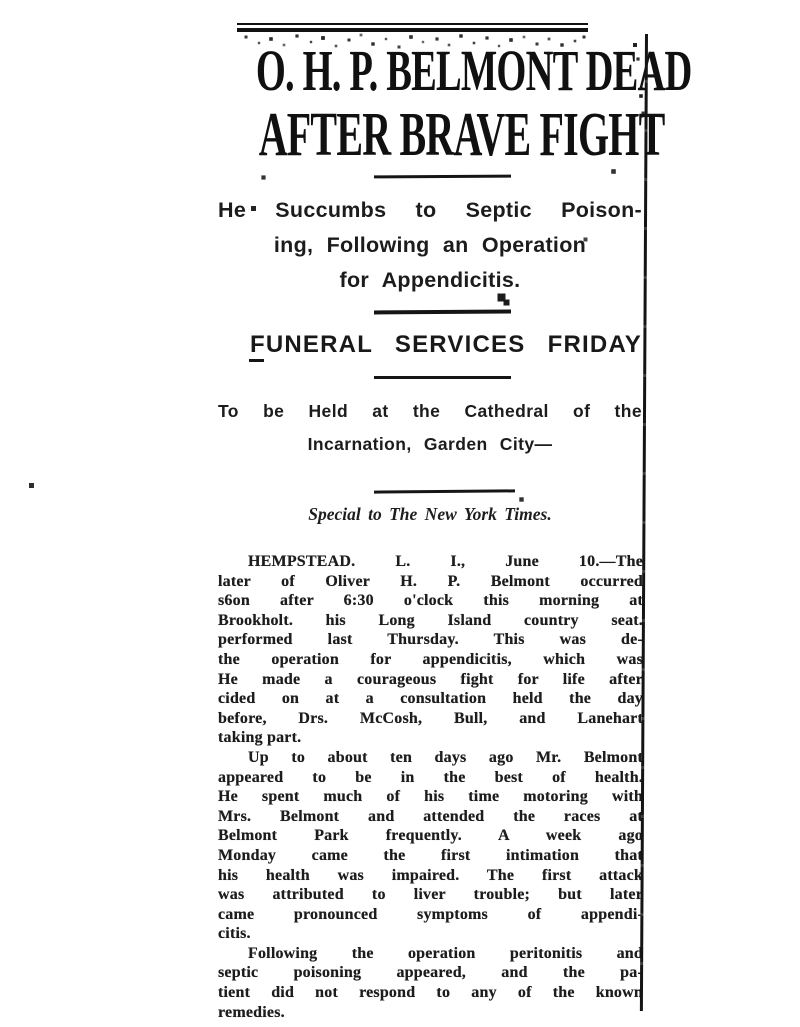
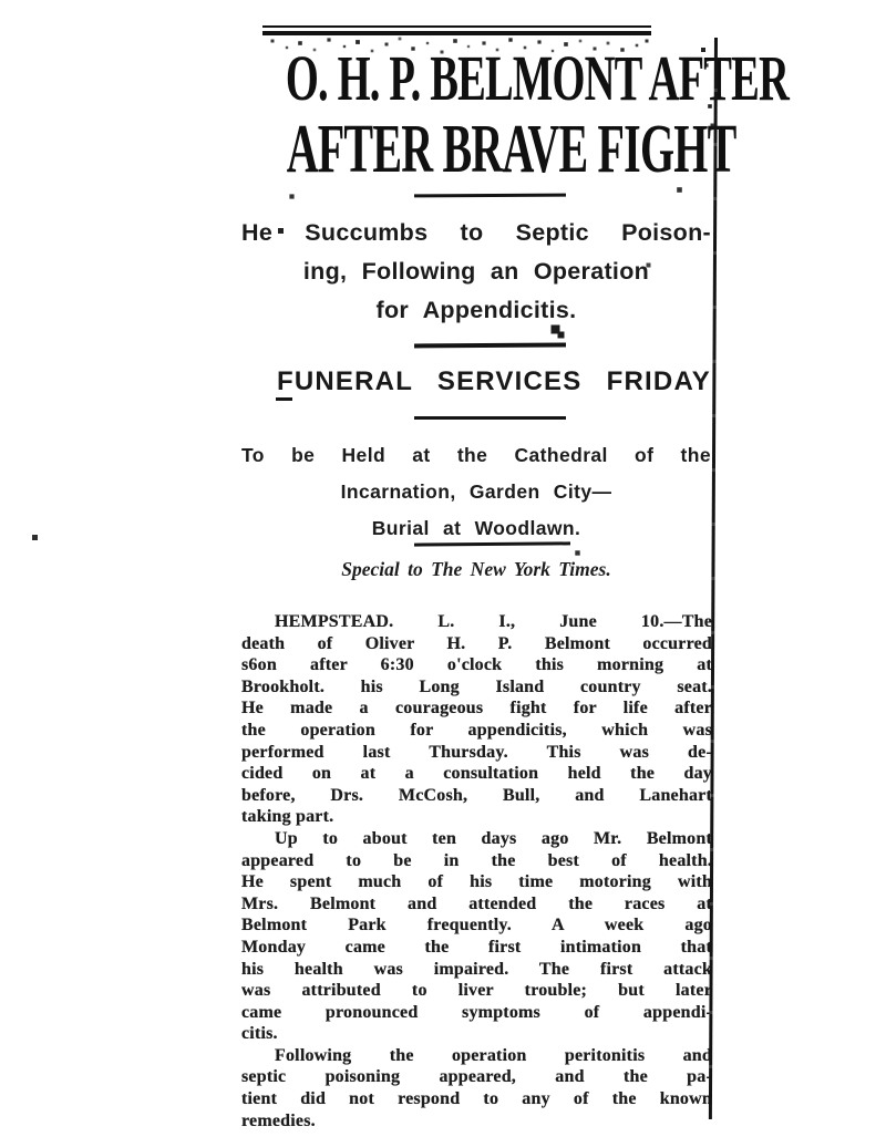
- O. H. P. BELMONT DEAD
+ O. H. P. BELMONT AFTER
  AFTER BRAVE FIGHT
  He Succumbs to Septic Poison-
  ing, Following an Operation
  for Appendicitis.
  FUNERAL SERVICES FRIDAY
  To be Held at the Cathedral of the
  Incarnation, Garden City—
+ Burial at Woodlawn.
  Special to The New York Times.
  HEMPSTEAD. L. I., June 10.—The
- later of Oliver H. P. Belmont occurred
+ death of Oliver H. P. Belmont occurred
  s6on after 6:30 o'clock this morning at
  Brookholt. his Long Island country seat.
- performed last Thursday. This was de-
+ He made a courageous fight for life after
  the operation for appendicitis, which was
- He made a courageous fight for life after
+ performed last Thursday. This was de-
  cided on at a consultation held the day
  before, Drs. McCosh, Bull, and Lanehart
  taking part.
  Up to about ten days ago Mr. Belmon
  appeared to be in the best of health
  He spent much of his time motoring with
  Mrs. Belmont and attended the races a
  Belmont Park frequently. A week ago
  Monday came the first intimation tha
  his health was impaired. The first attack
  was attributed to liver trouble; but later
  came pronounced symptoms of appendi
  citis.
  Following the operation peritonitis and
  septic poisoning appeared, and the pa
  tient did not respond to any of the known
  remedies.
